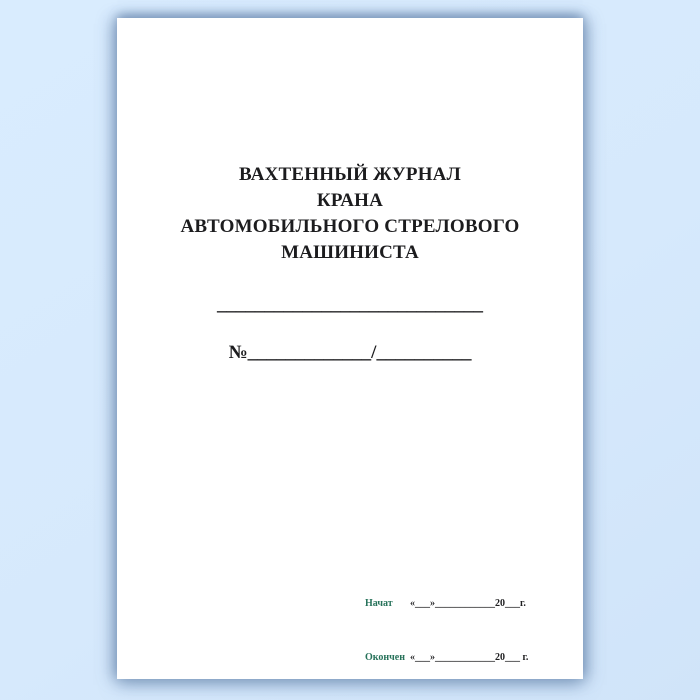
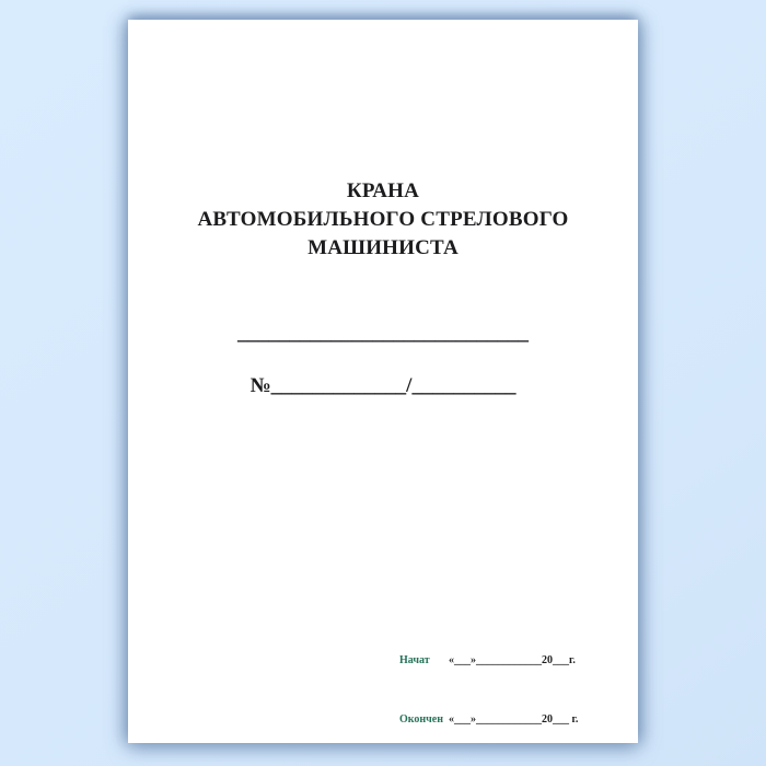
- ВАХТЕННЫЙ ЖУРНАЛ
  КРАНА
  АВТОМОБИЛЬНОГО СТРЕЛОВОГО
  МАШИНИСТА
  ____________________________
  №_____________/__________
  Начат «___»____________20___г.
  Окончен «___»____________20___ г.
